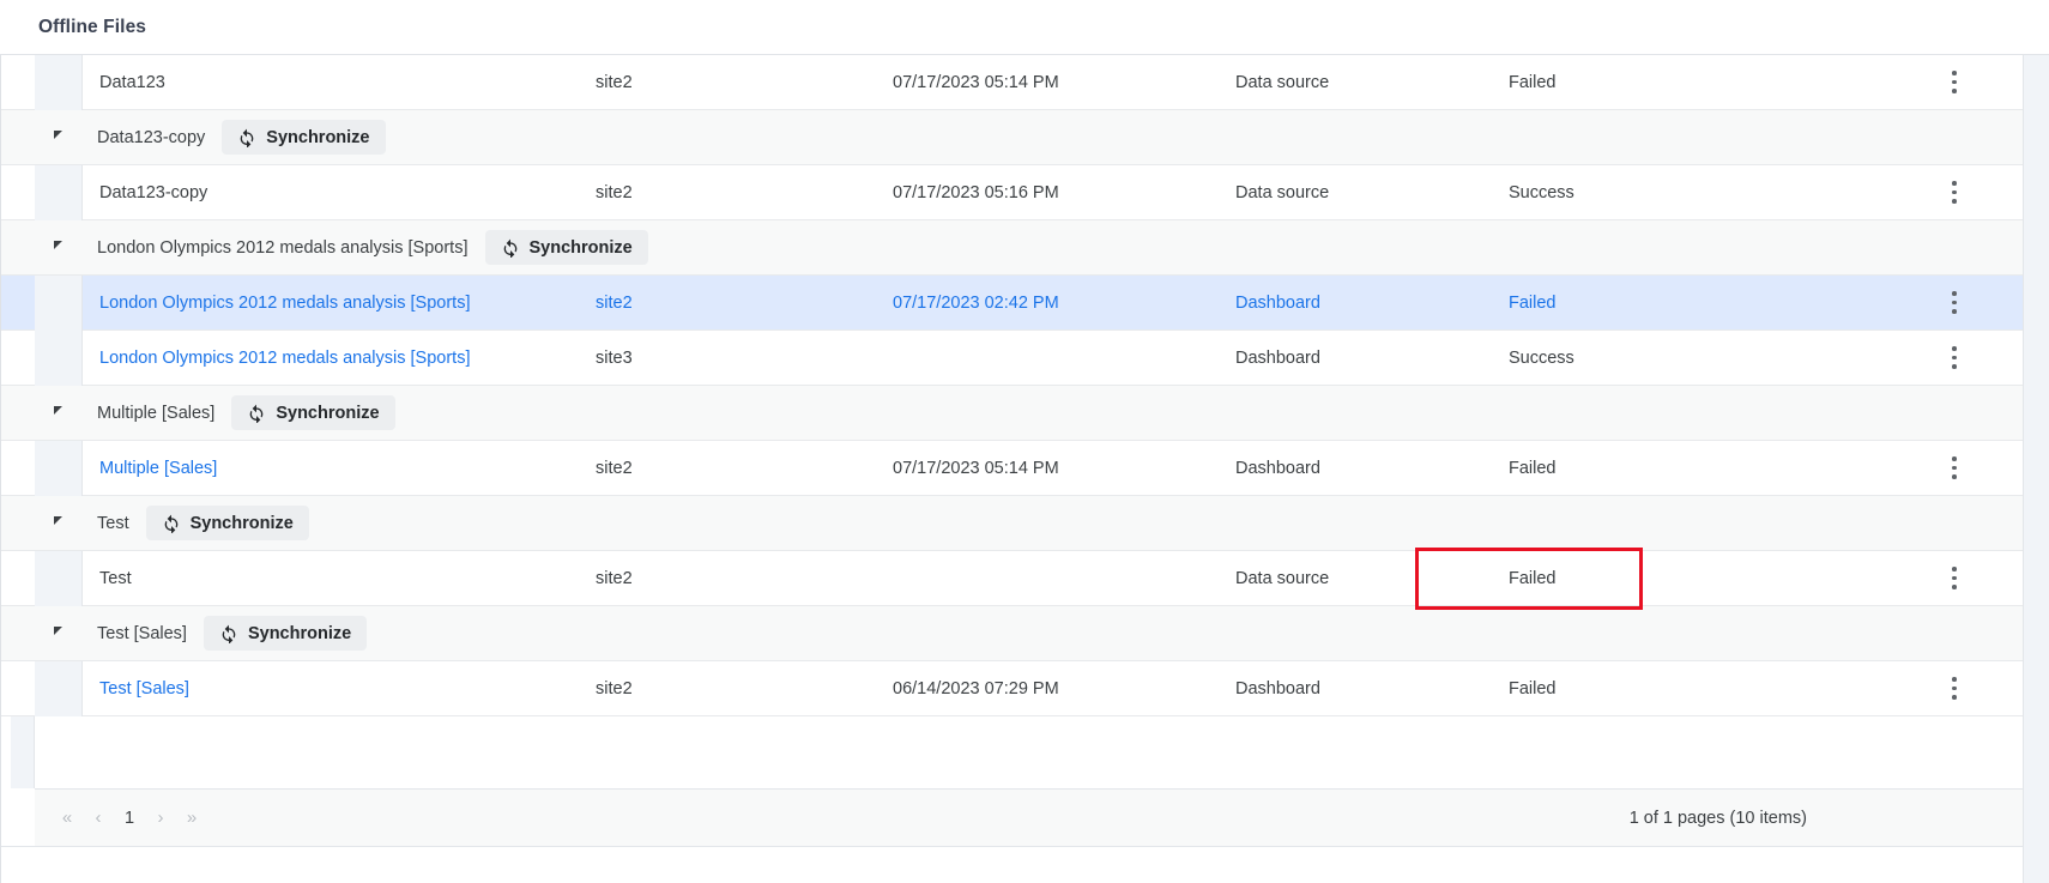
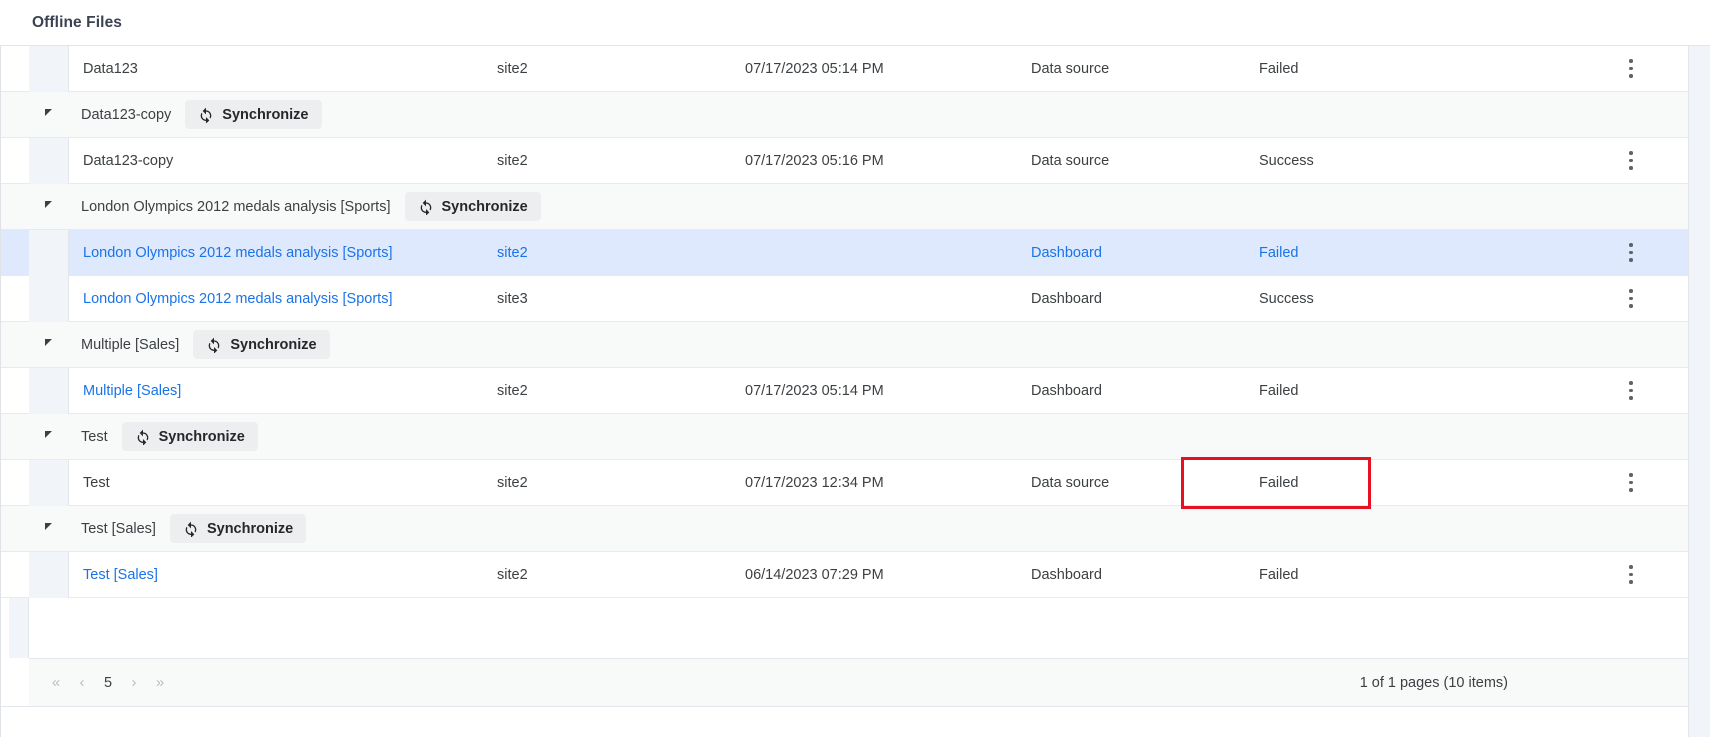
  Offline Files
  Data123
  site2
  07/17/2023 05:14 PM
  Data source
  Failed
  Data123-copy
  Synchronize
  Data123-copy
  site2
  07/17/2023 05:16 PM
  Data source
  Success
  London Olympics 2012 medals analysis [Sports]
  Synchronize
  London Olympics 2012 medals analysis [Sports]
  site2
- 07/17/2023 02:42 PM
  Dashboard
  Failed
  London Olympics 2012 medals analysis [Sports]
  site3
  Dashboard
  Success
  Multiple [Sales]
  Synchronize
  Multiple [Sales]
  site2
  07/17/2023 05:14 PM
  Dashboard
  Failed
  Test
  Synchronize
  Test
  site2
+ 07/17/2023 12:34 PM
  Data source
  Failed
  Test [Sales]
  Synchronize
  Test [Sales]
  site2
  06/14/2023 07:29 PM
  Dashboard
  Failed
  «
  ‹
- 1
+ 5
  ›
  »
  1 of 1 pages (10 items)
